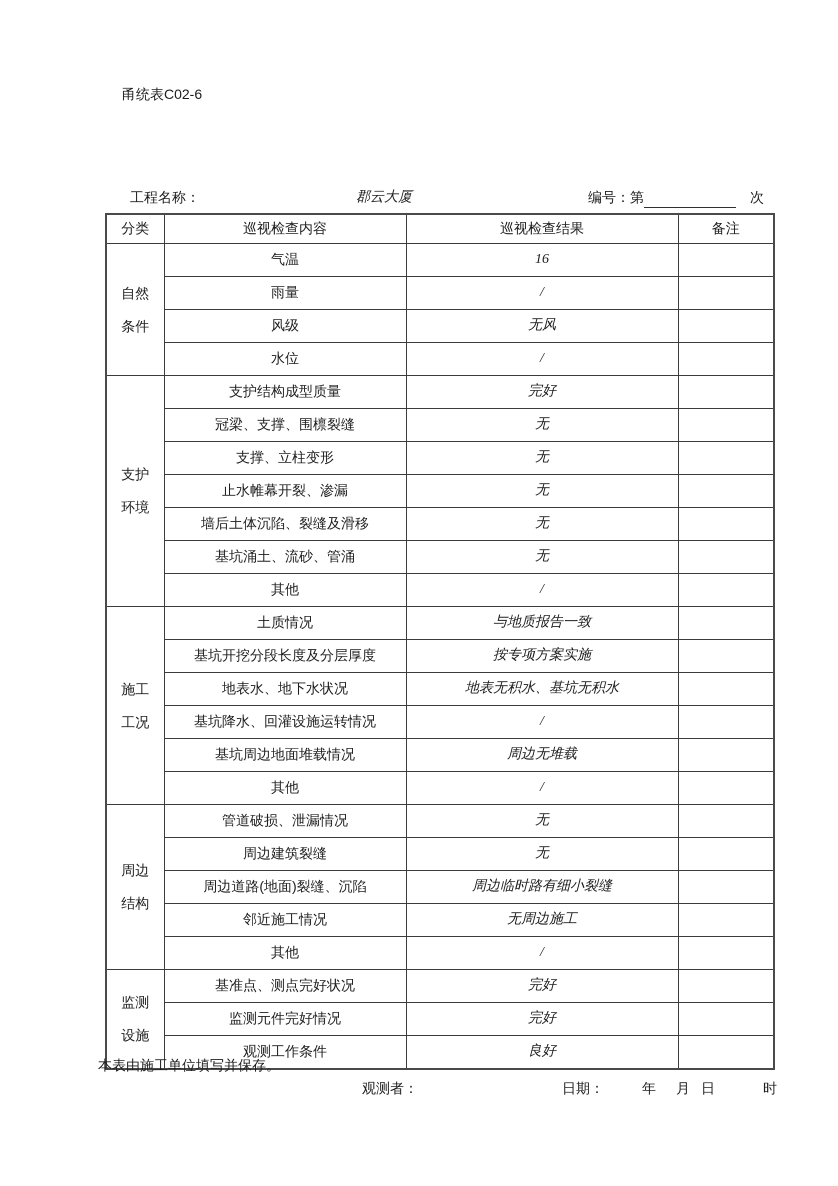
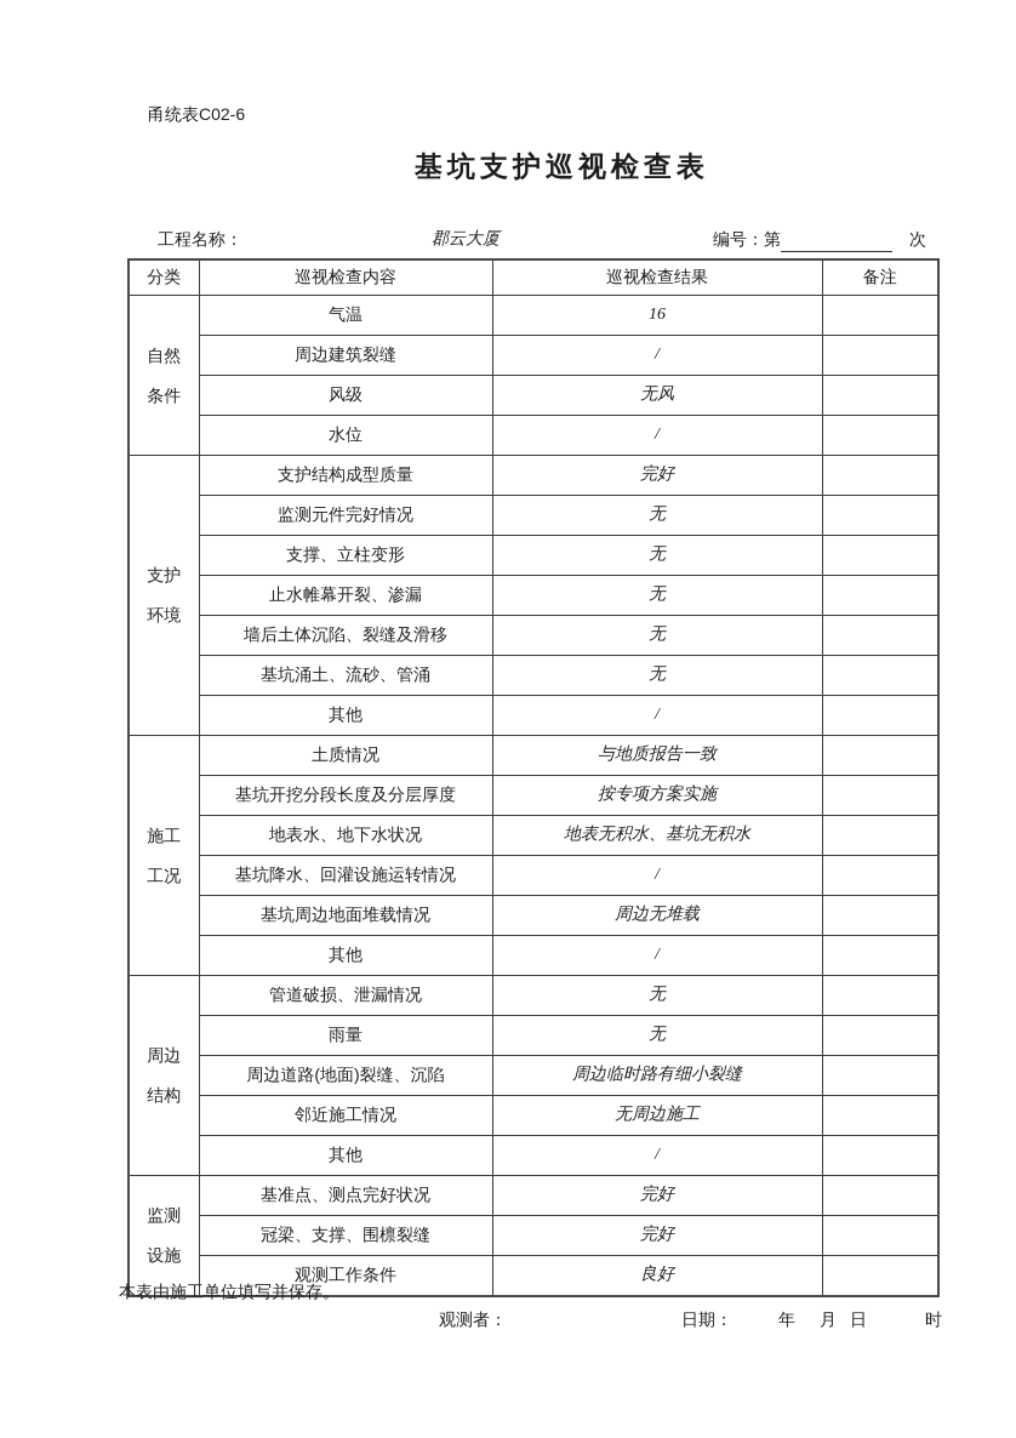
  甬统表C02-6
+ 基坑支护巡视检查表
  工程名称：
  郡云大厦
  编号：第 次
  分类	巡视检查内容	巡视检查结果	备注
  自然 条件	气温	16
- 雨量	/
+ 周边建筑裂缝	/
  风级	无风
  水位	/
  支护 环境	支护结构成型质量	完好
- 冠梁、支撑、围檩裂缝	无
+ 监测元件完好情况	无
  支撑、立柱变形	无
  止水帷幕开裂、渗漏	无
  墙后土体沉陷、裂缝及滑移	无
  基坑涌土、流砂、管涌	无
  其他	/
  施工 工况	土质情况	与地质报告一致
  基坑开挖分段长度及分层厚度	按专项方案实施
  地表水、地下水状况	地表无积水、基坑无积水
  基坑降水、回灌设施运转情况	/
  基坑周边地面堆载情况	周边无堆载
  其他	/
  周边 结构	管道破损、泄漏情况	无
- 周边建筑裂缝	无
+ 雨量	无
  周边道路(地面)裂缝、沉陷	周边临时路有细小裂缝
  邻近施工情况	无周边施工
  其他	/
  监测 设施	基准点、测点完好状况	完好
- 监测元件完好情况	完好
+ 冠梁、支撑、围檩裂缝	完好
  观测工作条件	良好
  本表由施工单位填写并保存。
  观测者：
  日期：
  年
  月
  日
  时
